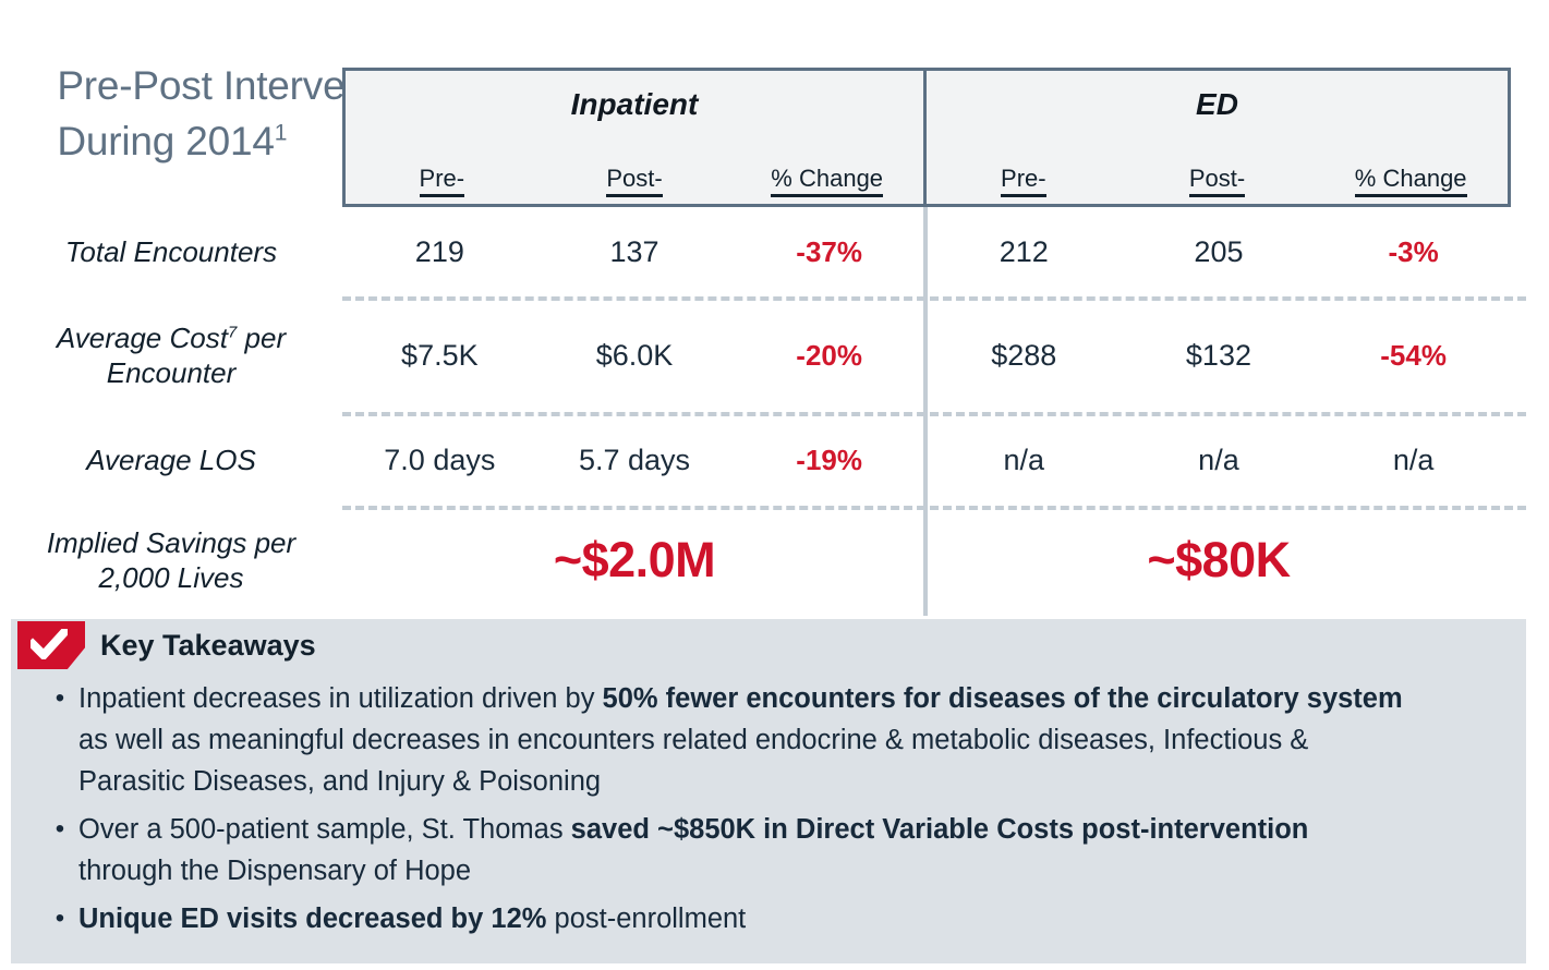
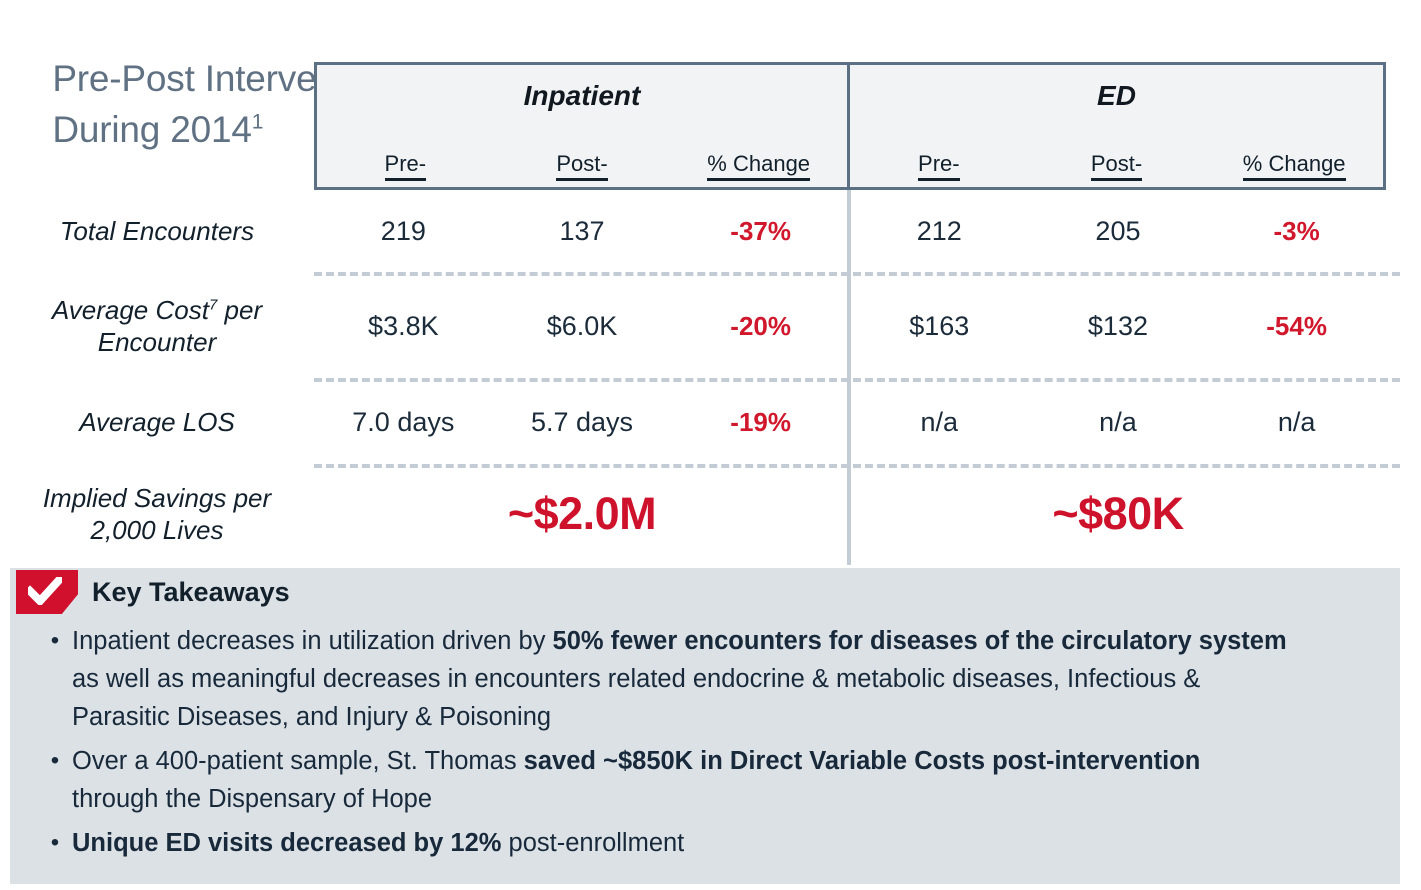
  Inpatient
  Pre-
  Post-
  % Change
  ED
  Pre-
  Post-
  % Change
  Total Encounters
  219
  137
  -37%
  212
  205
  -3%
  Average Cost7 per Encounter
- $7.5K
+ $3.8K
  $6.0K
  -20%
- $288
+ $163
  $132
  -54%
  Average LOS
  7.0 days
  5.7 days
  -19%
  n/a
  n/a
  n/a
  Implied Savings per 2,000 Lives
  ~$2.0M
  ~$80K
  Key Takeaways
  •
  Inpatient decreases in utilization driven by 50% fewer encounters for diseases of the circulatory system as well as meaningful decreases in encounters related endocrine & metabolic diseases, Infectious & Parasitic Diseases, and Injury & Poisoning
  •
- Over a 500-patient sample, St. Thomas saved ~$850K in Direct Variable Costs post-intervention through the Dispensary of Hope
+ Over a 400-patient sample, St. Thomas saved ~$850K in Direct Variable Costs post-intervention through the Dispensary of Hope
  •
  Unique ED visits decreased by 12% post-enrollment
